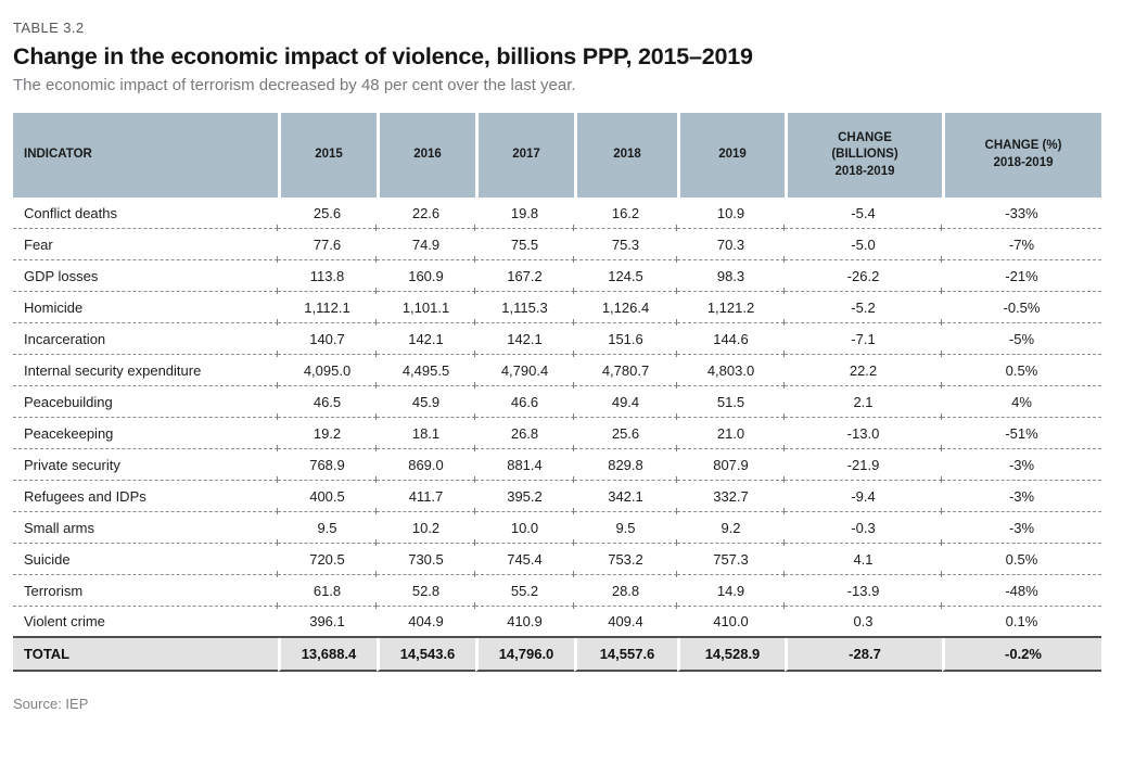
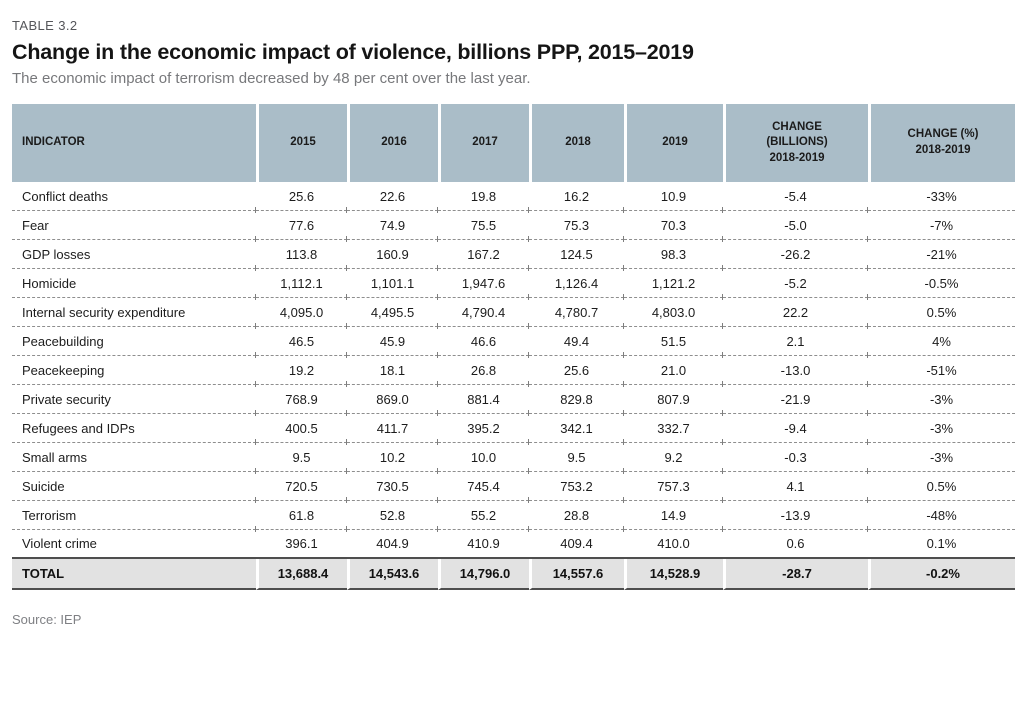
  TABLE 3.2
  Change in the economic impact of violence, billions PPP, 2015–2019
  The economic impact of terrorism decreased by 48 per cent over the last year.
  INDICATOR	2015	2016	2017	2018	2019	CHANGE (BILLIONS) 2018-2019	CHANGE (%) 2018-2019
  Conflict deaths	25.6	22.6	19.8	16.2	10.9	-5.4	-33%
  Fear	77.6	74.9	75.5	75.3	70.3	-5.0	-7%
  GDP losses	113.8	160.9	167.2	124.5	98.3	-26.2	-21%
- Homicide	1,112.1	1,101.1	1,115.3	1,126.4	1,121.2	-5.2	-0.5%
+ Homicide	1,112.1	1,101.1	1,947.6	1,126.4	1,121.2	-5.2	-0.5%
- Incarceration	140.7	142.1	142.1	151.6	144.6	-7.1	-5%
  Internal security expenditure	4,095.0	4,495.5	4,790.4	4,780.7	4,803.0	22.2	0.5%
  Peacebuilding	46.5	45.9	46.6	49.4	51.5	2.1	4%
  Peacekeeping	19.2	18.1	26.8	25.6	21.0	-13.0	-51%
  Private security	768.9	869.0	881.4	829.8	807.9	-21.9	-3%
  Refugees and IDPs	400.5	411.7	395.2	342.1	332.7	-9.4	-3%
  Small arms	9.5	10.2	10.0	9.5	9.2	-0.3	-3%
  Suicide	720.5	730.5	745.4	753.2	757.3	4.1	0.5%
  Terrorism	61.8	52.8	55.2	28.8	14.9	-13.9	-48%
- Violent crime	396.1	404.9	410.9	409.4	410.0	0.3	0.1%
+ Violent crime	396.1	404.9	410.9	409.4	410.0	0.6	0.1%
  TOTAL	13,688.4	14,543.6	14,796.0	14,557.6	14,528.9	-28.7	-0.2%
  Source: IEP
